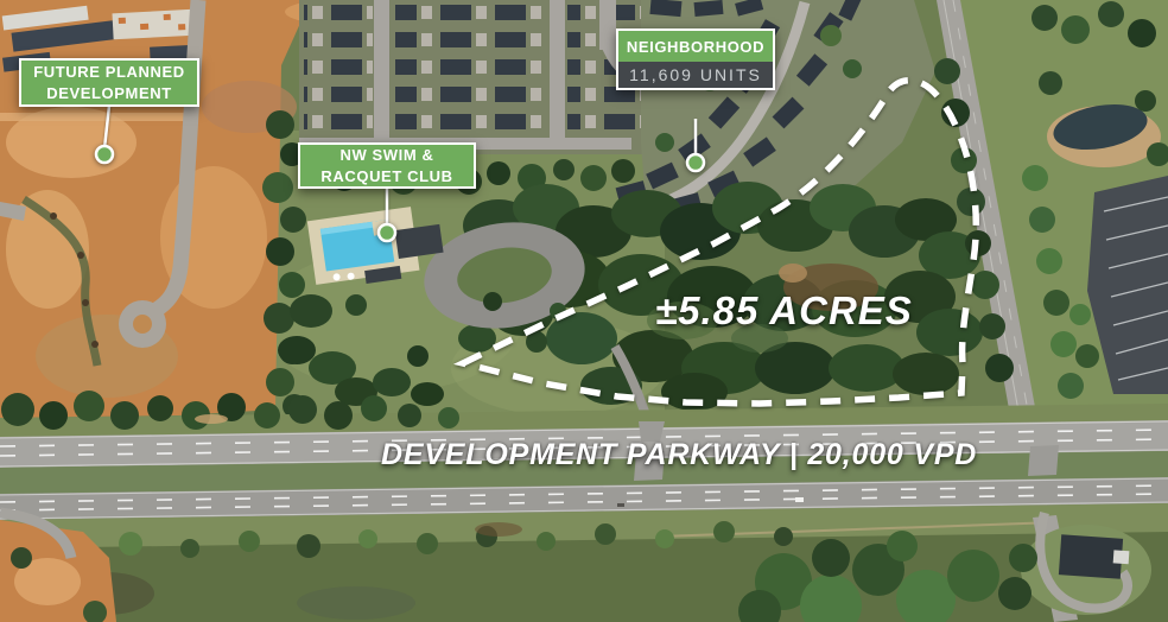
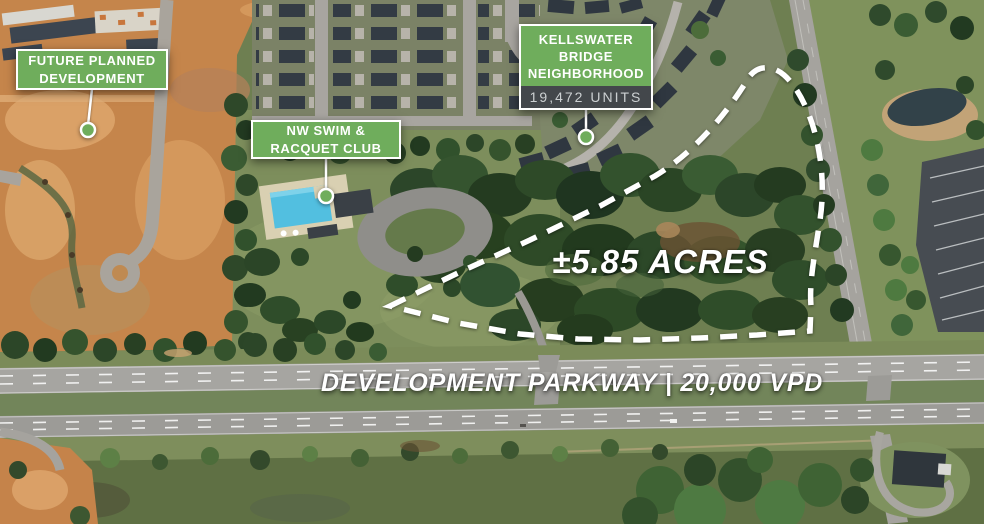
  FUTURE PLANNED
  DEVELOPMENT
  NW SWIM &
  RACQUET CLUB
+ KELLSWATER
+ BRIDGE
  NEIGHBORHOOD
- 11,609 UNITS
+ 19,472 UNITS
  ±5.85 ACRES
  DEVELOPMENT PARKWAY | 20,000 VPD
